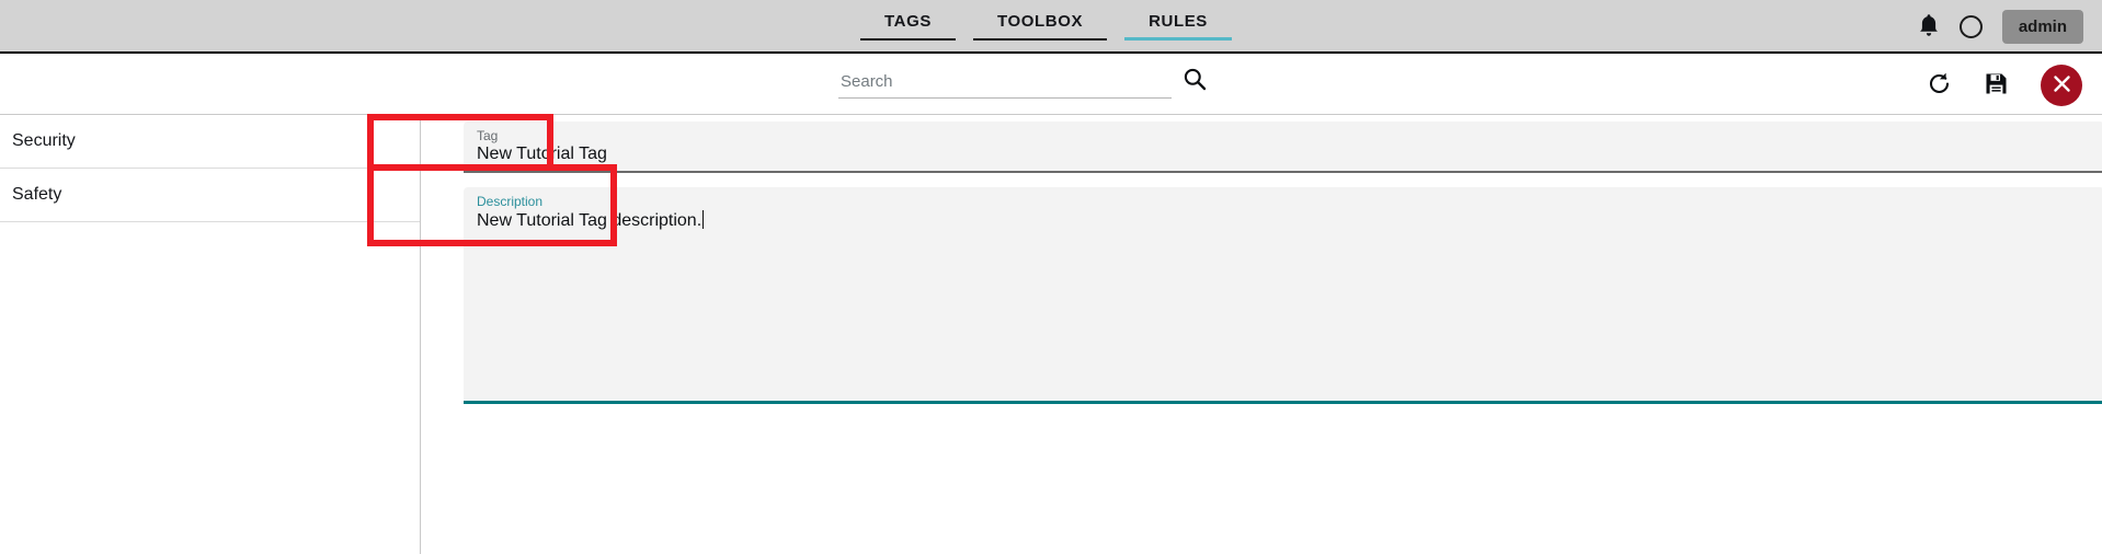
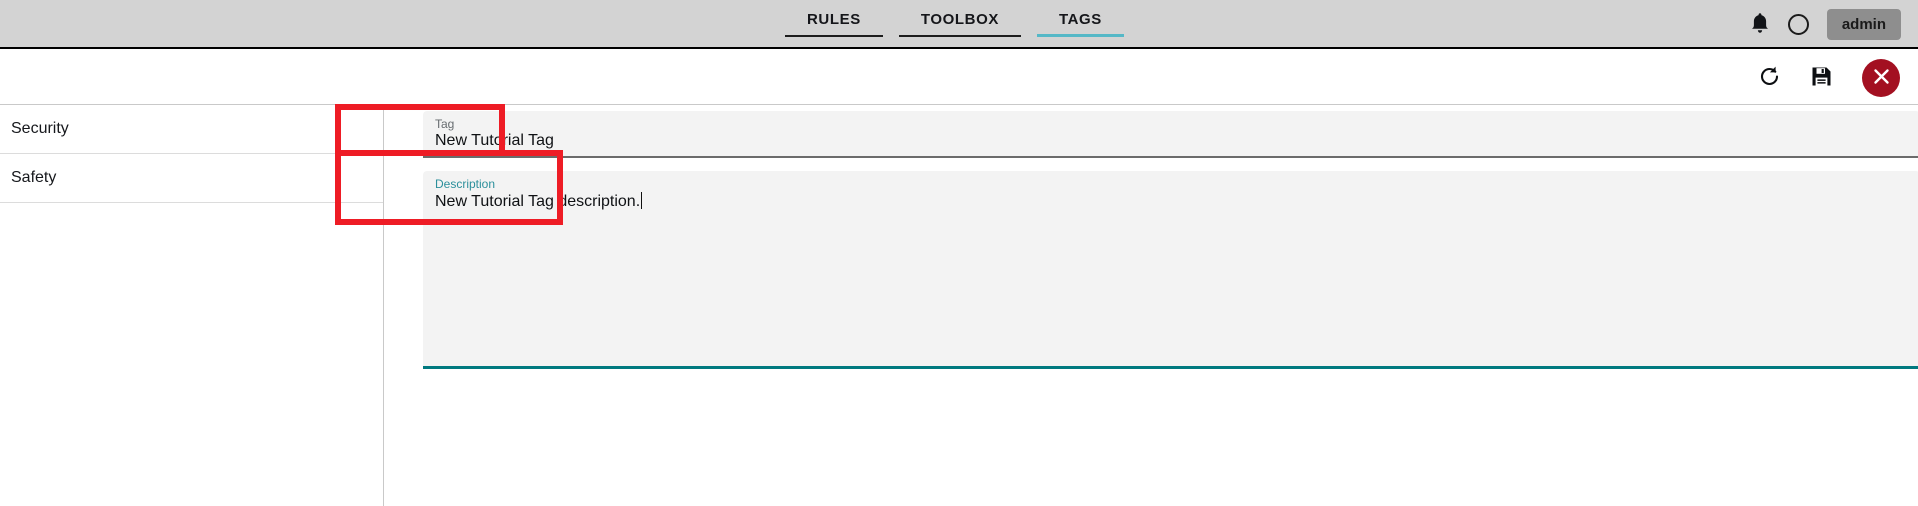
- TAGS
+ RULES
  TOOLBOX
- RULES
+ TAGS
  admin
- Search
  Security
  Safety
  Tag
  New Tutorial Tag
  Description
  New Tutorial Tag description.
